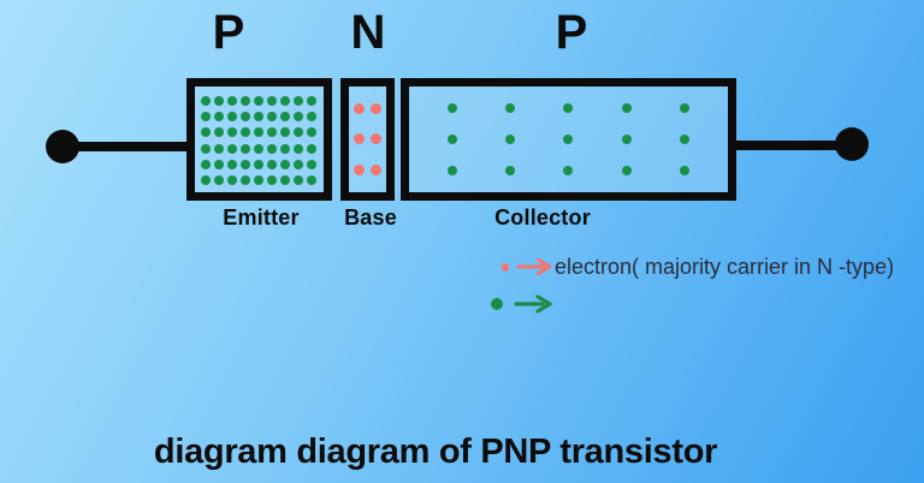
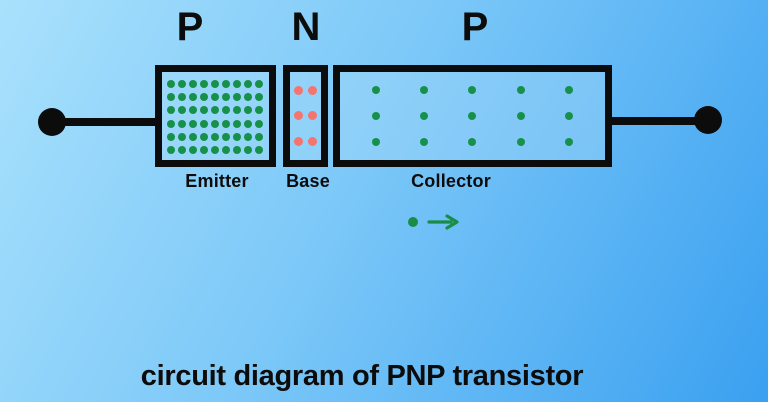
  P
  N
  P
  Emitter
  Base
  Collector
- electron( majority carrier in N -type)
- diagram diagram of PNP transistor
+ circuit diagram of PNP transistor
